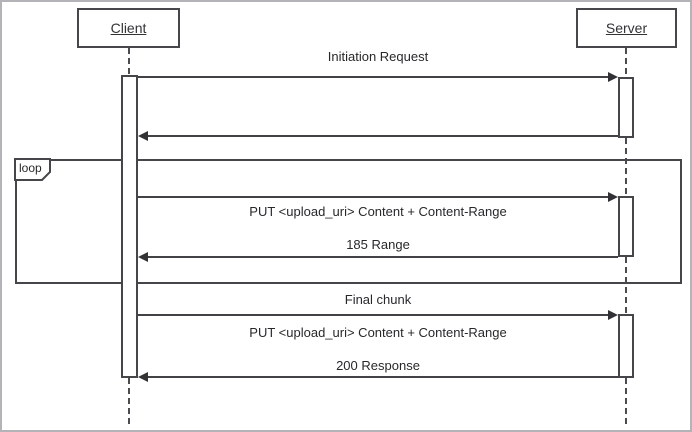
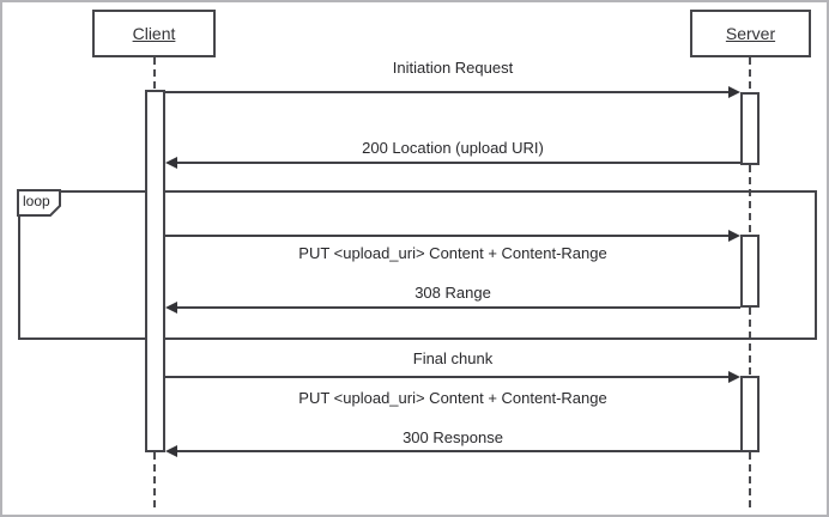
  Client
  Server
  loop
  Initiation Request
+ 200 Location (upload URI)
  PUT <upload_uri> Content + Content-Range
- 185 Range
+ 308 Range
  Final chunk
  PUT <upload_uri> Content + Content-Range
- 200 Response
+ 300 Response
